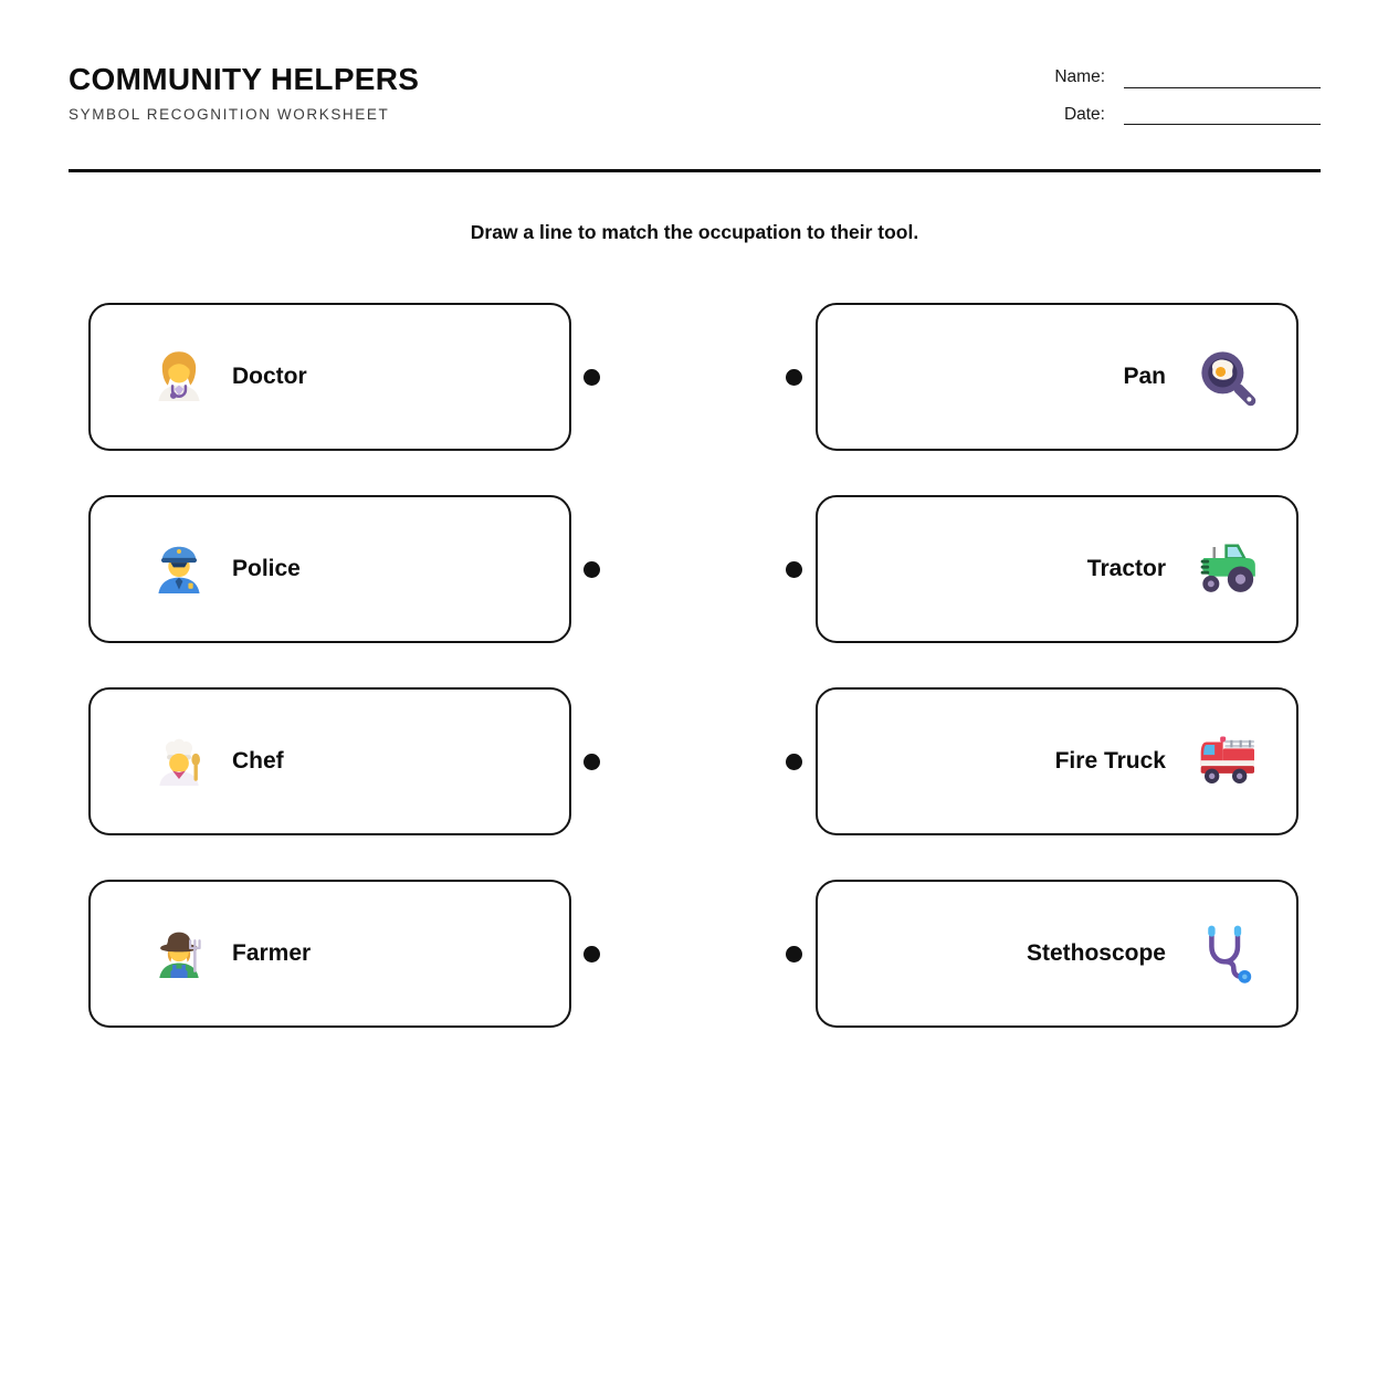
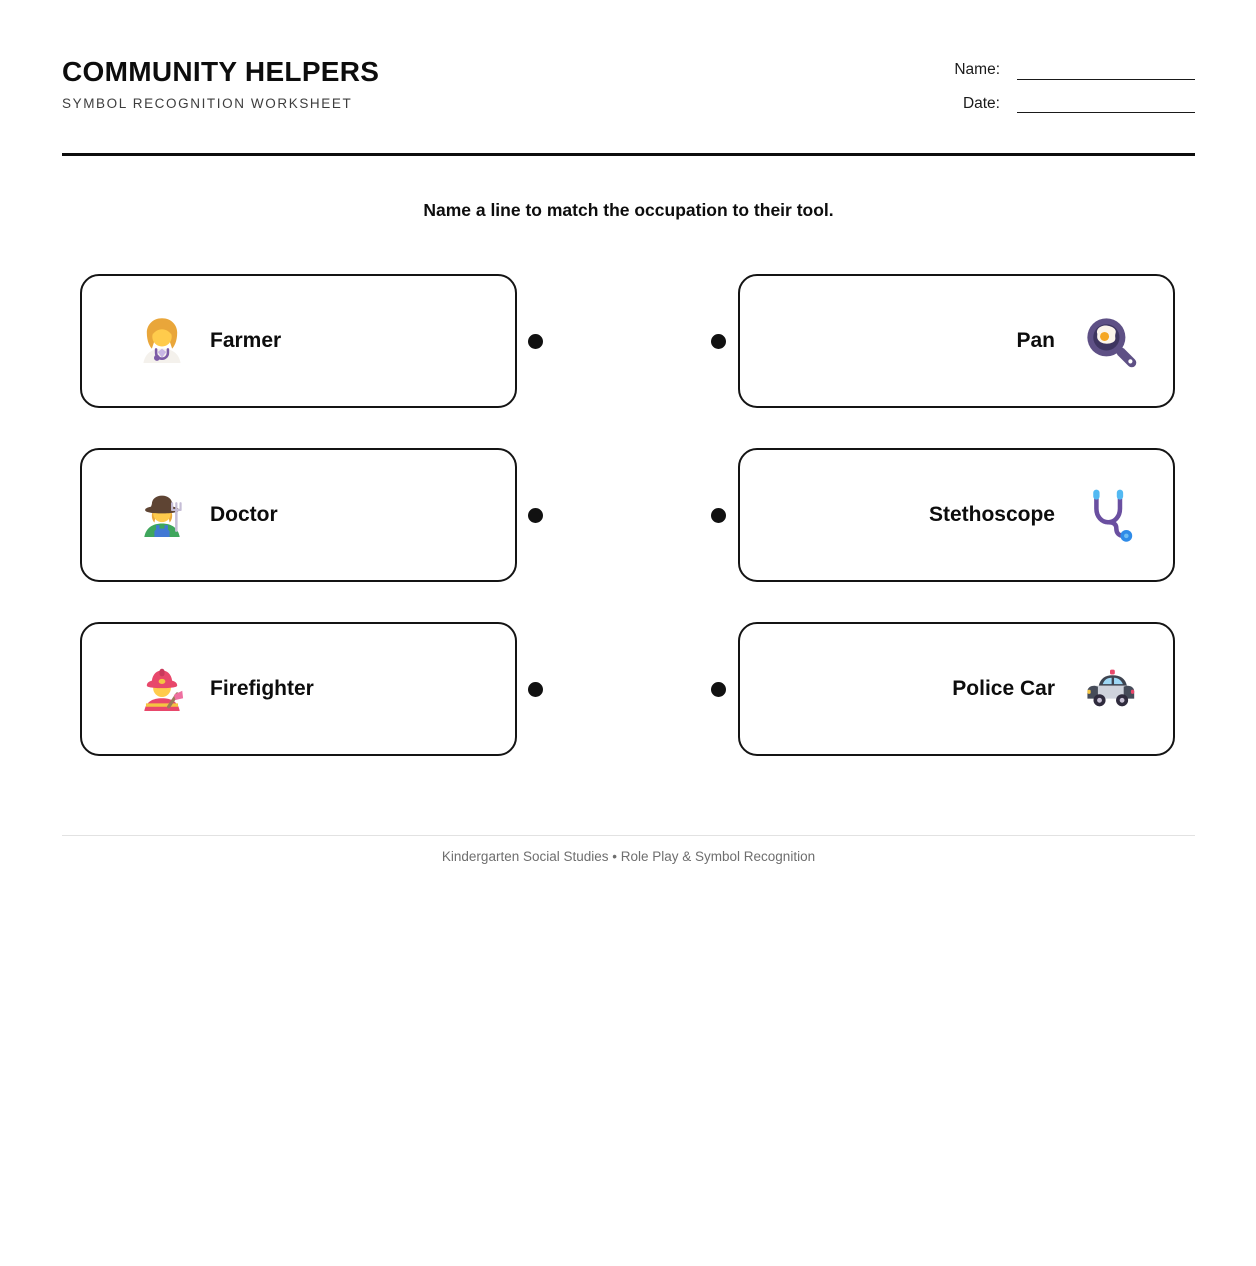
  COMMUNITY HELPERS
  SYMBOL RECOGNITION WORKSHEET
  Name:
  Date:
- Draw a line to match the occupation to their tool.
+ Name a line to match the occupation to their tool.
- Doctor
+ Farmer
  Pan
- Police
- Tractor
- Chef
- Fire Truck
- Farmer
+ Doctor
  Stethoscope
+ Firefighter
+ Police Car
+ Kindergarten Social Studies • Role Play & Symbol Recognition
